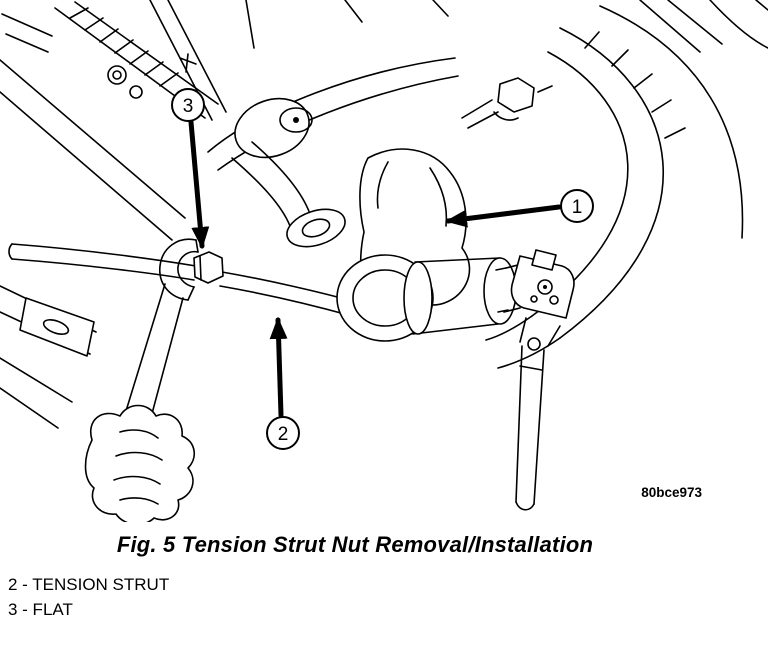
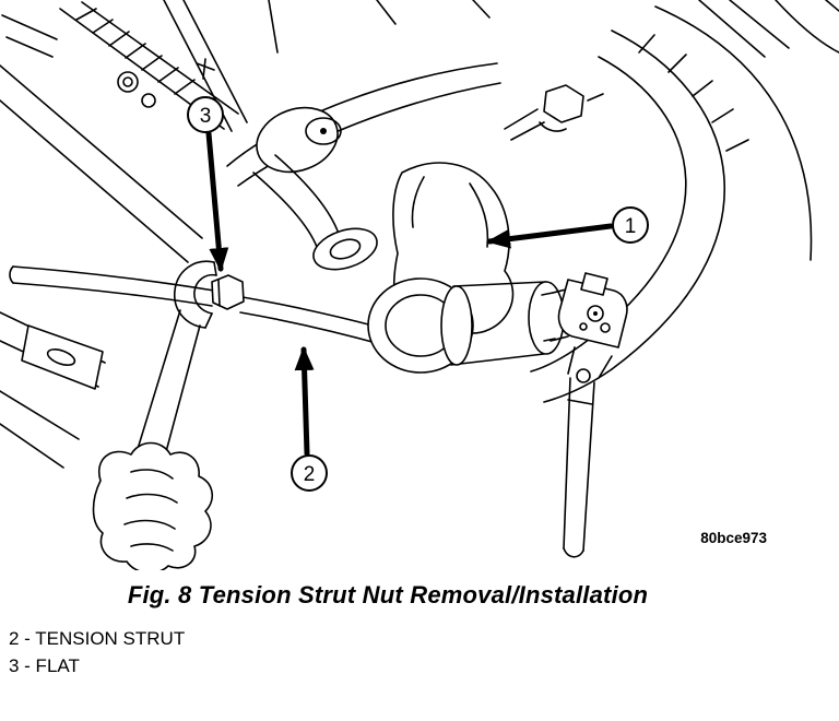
  3
  1
  2
  80bce973
- Fig. 5 Tension Strut Nut Removal/Installation
+ Fig. 8 Tension Strut Nut Removal/Installation
  2 - TENSION STRUT
  3 - FLAT
